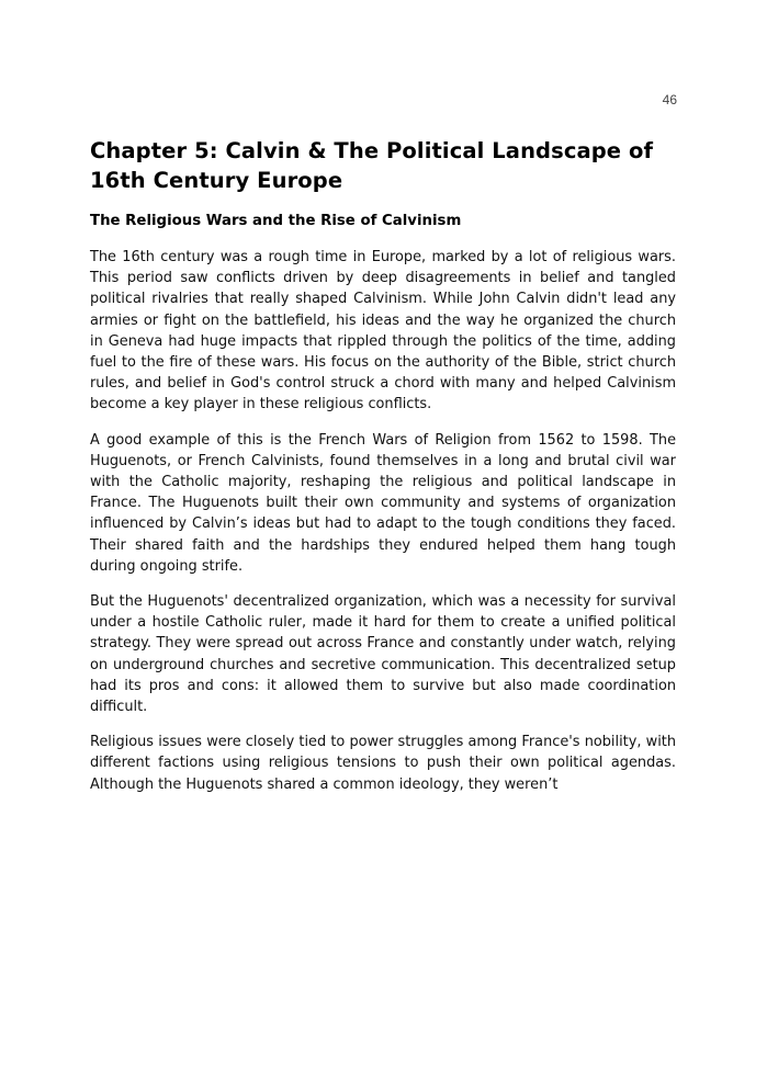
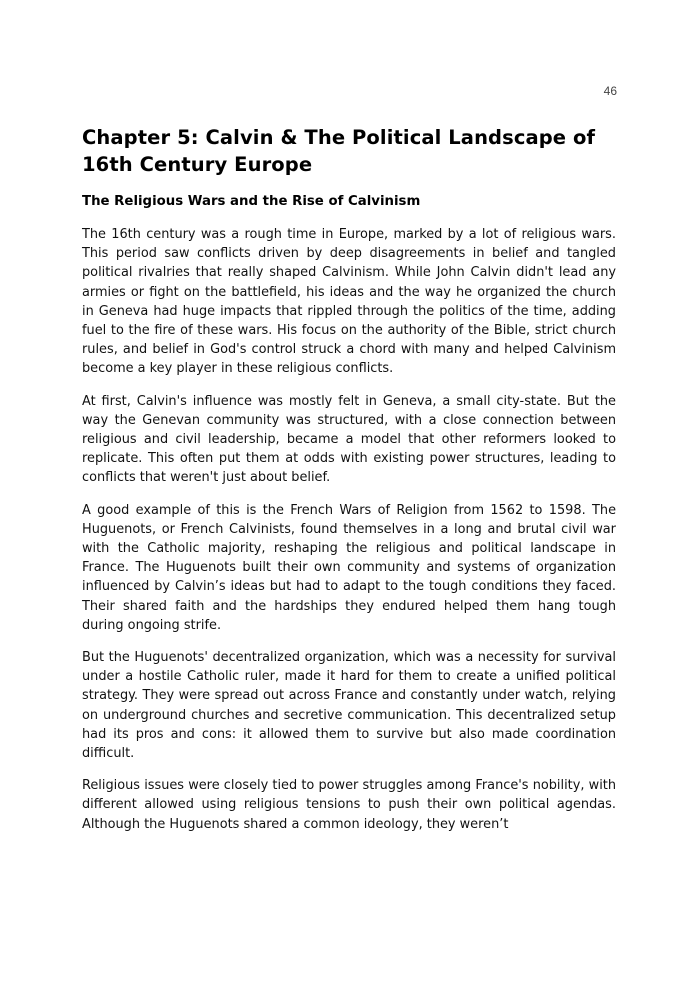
  46
  Chapter 5: Calvin & The Political Landscape of 16th Century Europe
  The Religious Wars and the Rise of Calvinism
  The 16th century was a rough time in Europe, marked by a lot of religious wars. This period saw conflicts driven by deep disagreements in belief and tangled political rivalries that really shaped Calvinism. While John Calvin didn't lead any armies or fight on the battlefield, his ideas and the way he organized the church in Geneva had huge impacts that rippled through the politics of the time, adding fuel to the fire of these wars. His focus on the authority of the Bible, strict church rules, and belief in God's control struck a chord with many and helped Calvinism become a key player in these religious conflicts.
+ At first, Calvin's influence was mostly felt in Geneva, a small city-state. But the way the Genevan community was structured, with a close connection between religious and civil leadership, became a model that other reformers looked to replicate. This often put them at odds with existing power structures, leading to conflicts that weren't just about belief.
  A good example of this is the French Wars of Religion from 1562 to 1598. The Huguenots, or French Calvinists, found themselves in a long and brutal civil war with the Catholic majority, reshaping the religious and political landscape in France. The Huguenots built their own community and systems of organization influenced by Calvin’s ideas but had to adapt to the tough conditions they faced. Their shared faith and the hardships they endured helped them hang tough during ongoing strife.
  But the Huguenots' decentralized organization, which was a necessity for survival under a hostile Catholic ruler, made it hard for them to create a unified political strategy. They were spread out across France and constantly under watch, relying on underground churches and secretive communication. This decentralized setup had its pros and cons: it allowed them to survive but also made coordination difficult.
- Religious issues were closely tied to power struggles among France's nobility, with different factions using religious tensions to push their own political agendas. Although the Huguenots shared a common ideology, they weren’t
+ Religious issues were closely tied to power struggles among France's nobility, with different allowed using religious tensions to push their own political agendas. Although the Huguenots shared a common ideology, they weren’t
